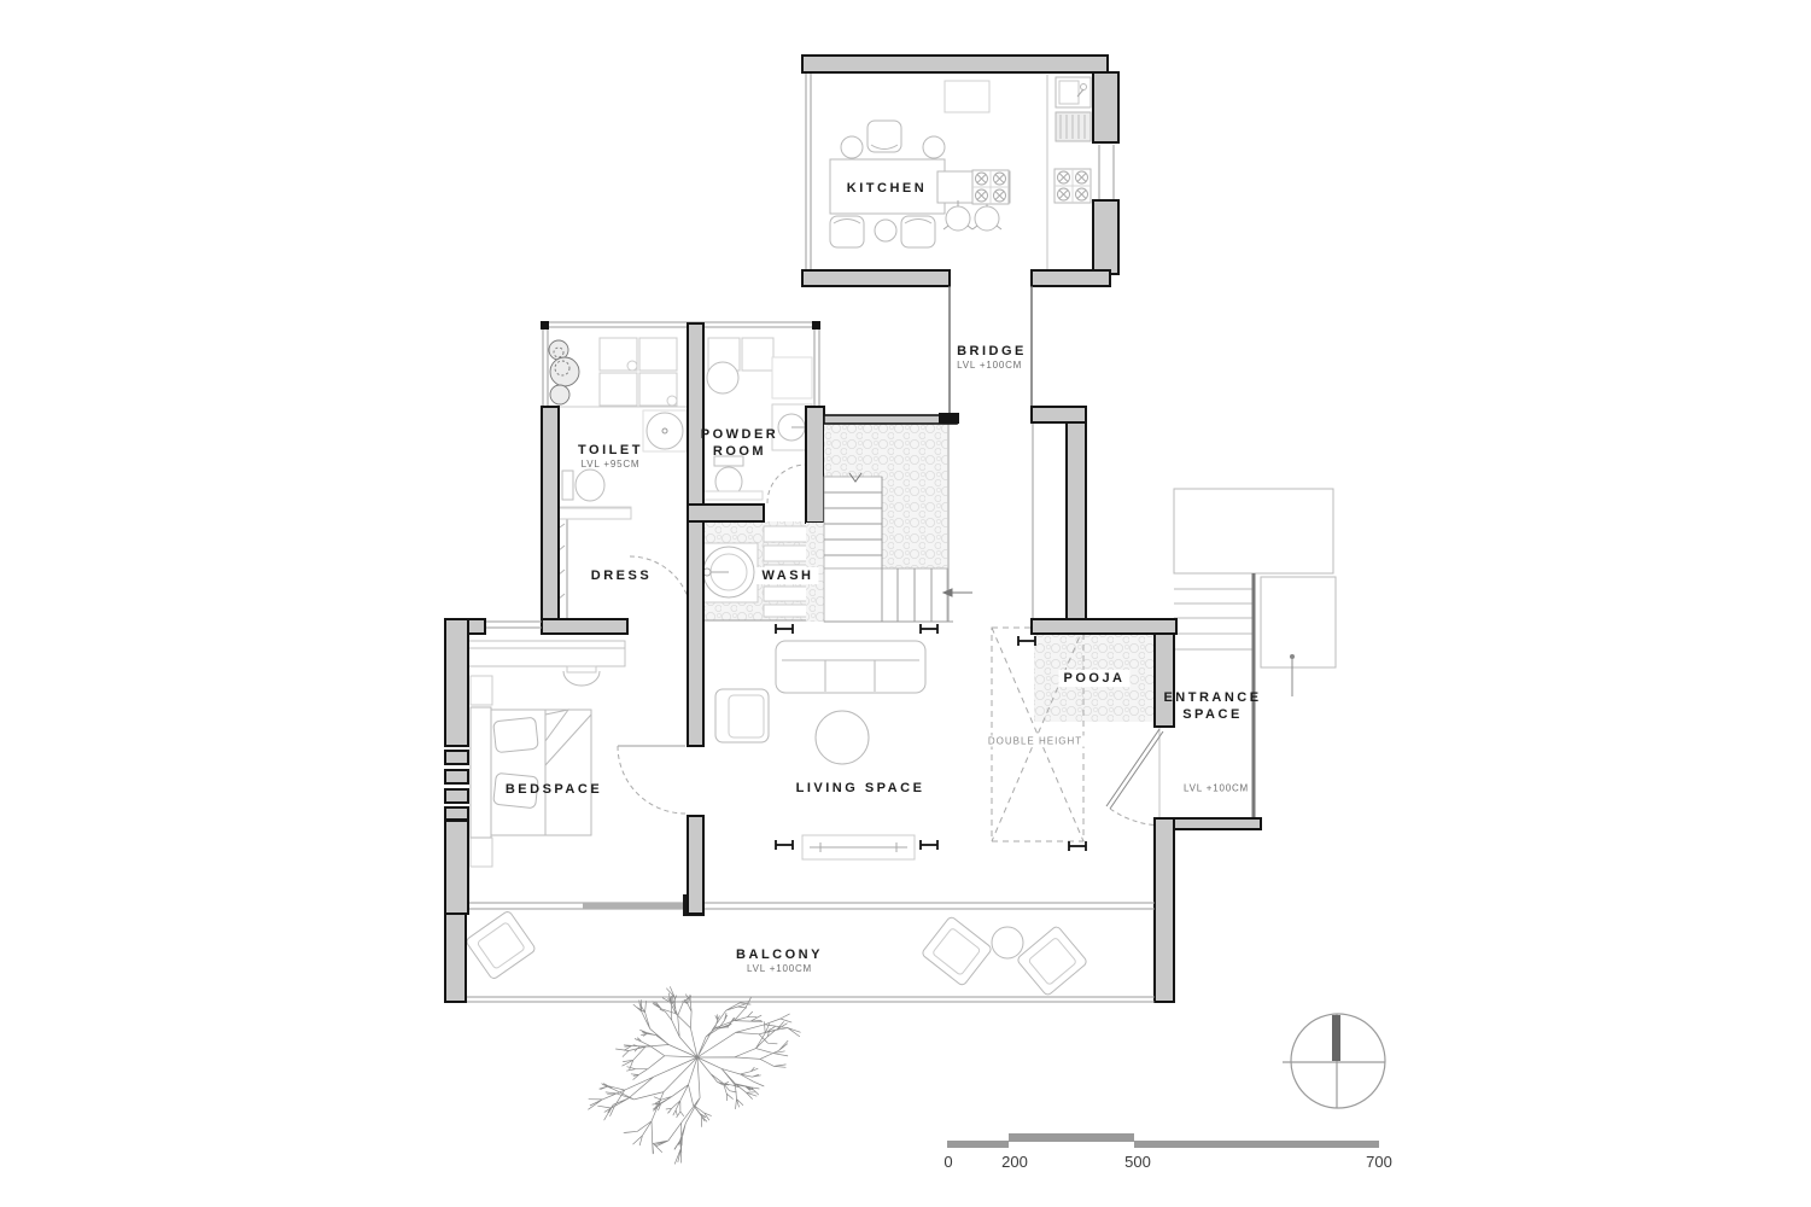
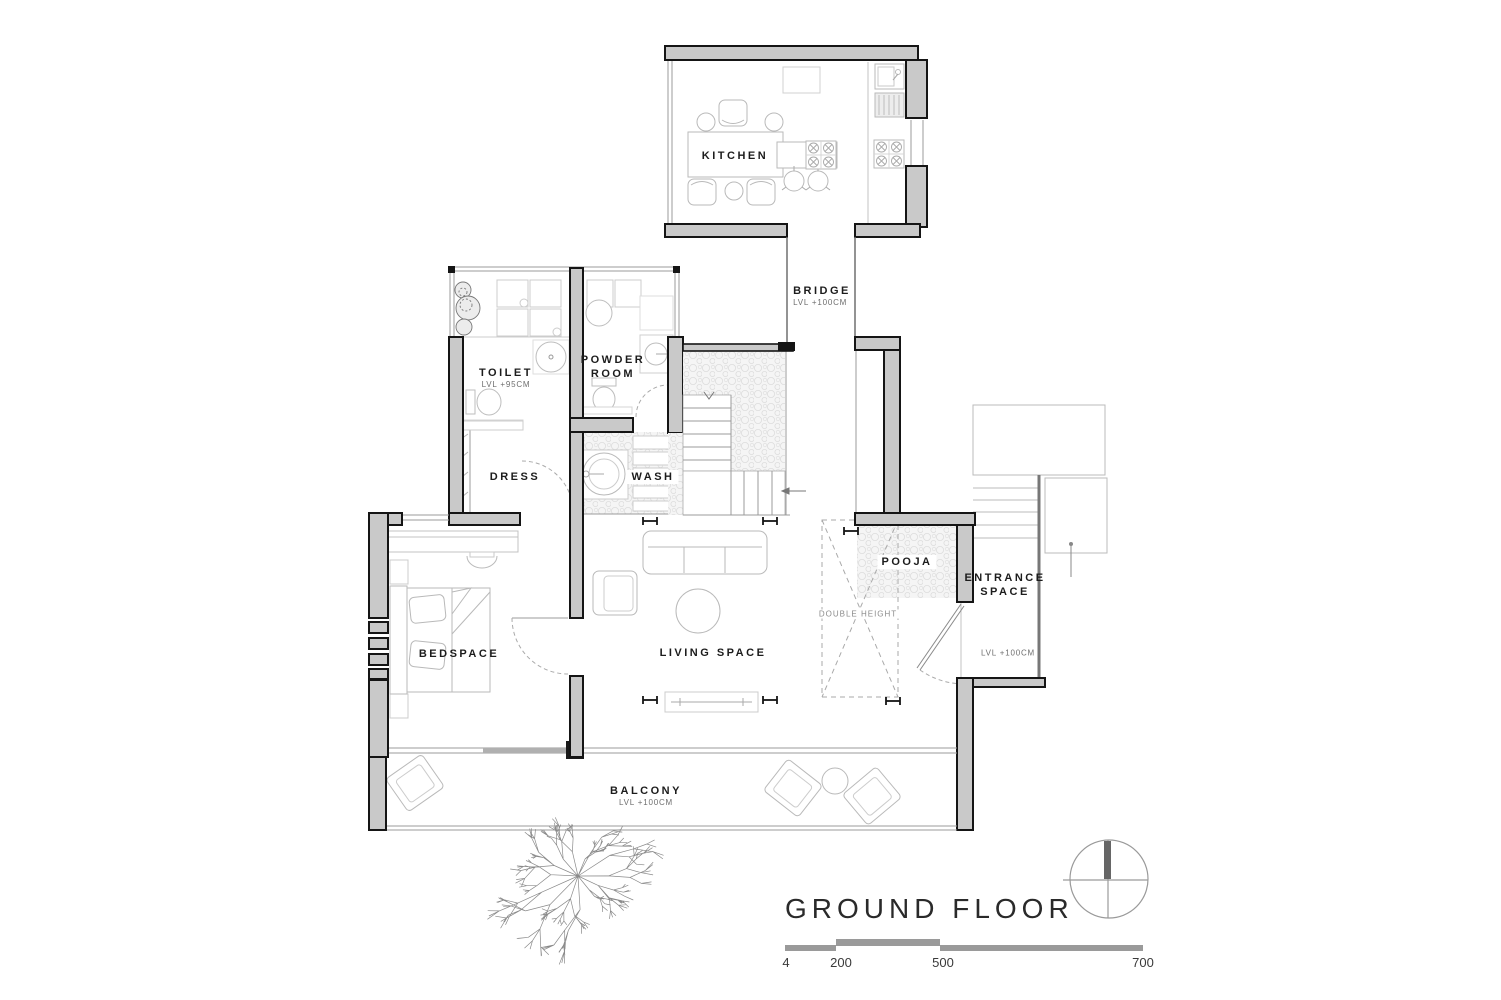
  KITCHEN
  BRIDGE
  LVL +100CM
  TOILET
  LVL +95CM
  POWDER
  ROOM
  DRESS
  WASH
  POOJA
  DOUBLE HEIGHT
  ENTRANCE
  SPACE
  LVL +100CM
  LIVING SPACE
  BEDSPACE
  BALCONY
  LVL +100CM
+ GROUND FLOOR
- 0
+ 4
  200
  500
  700
